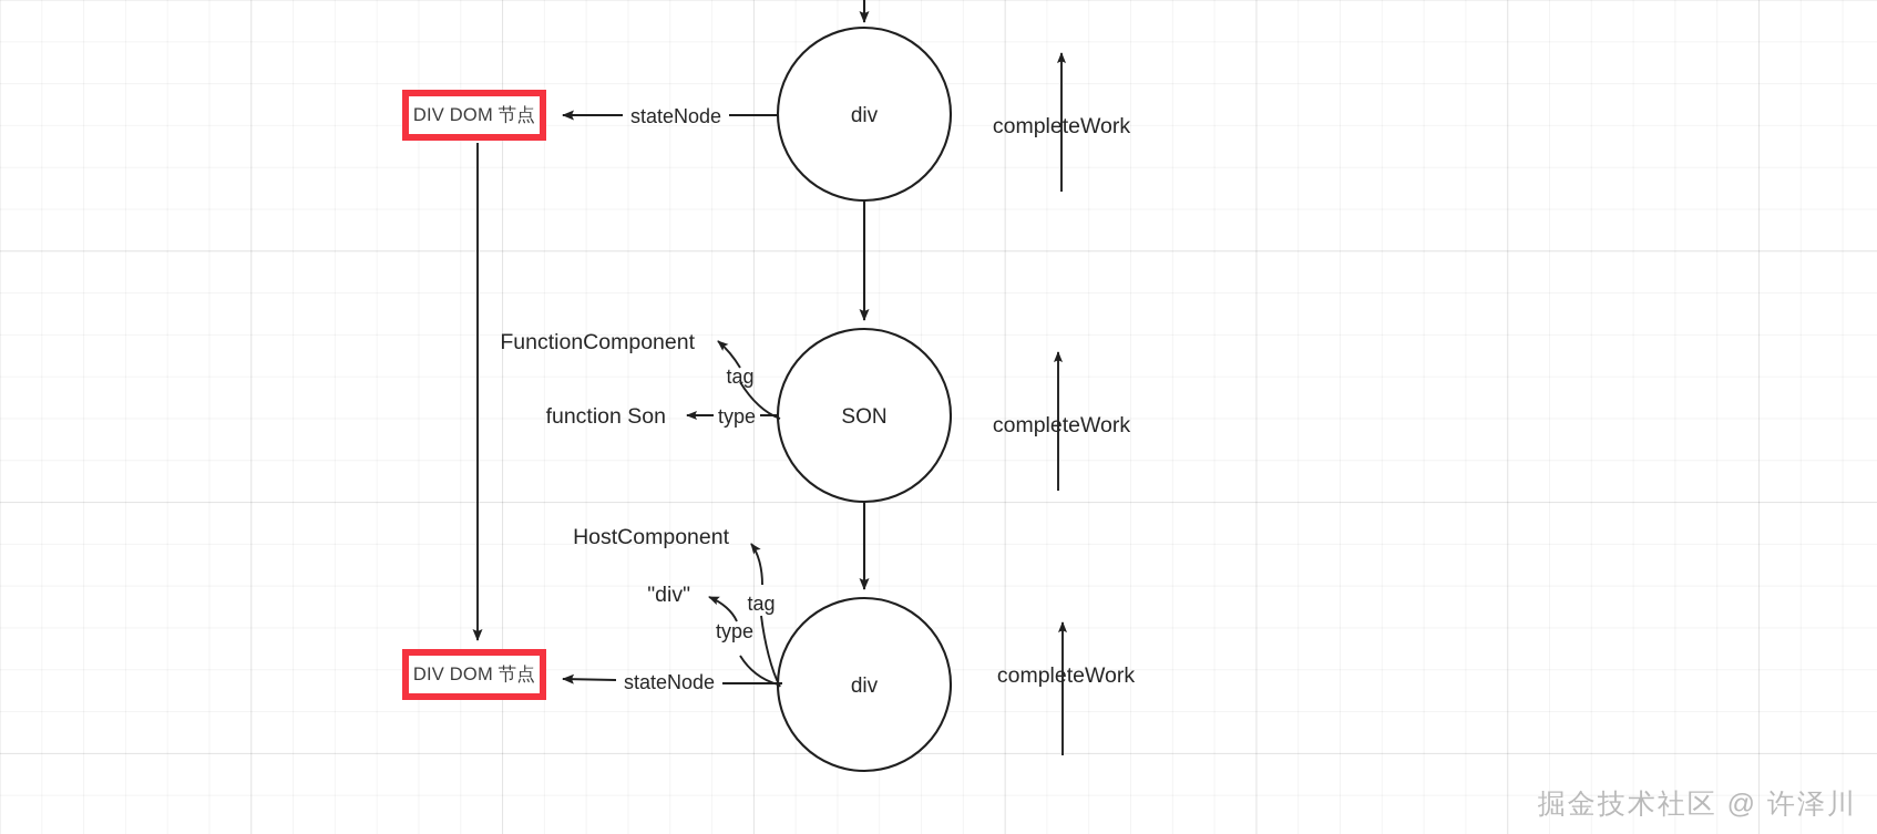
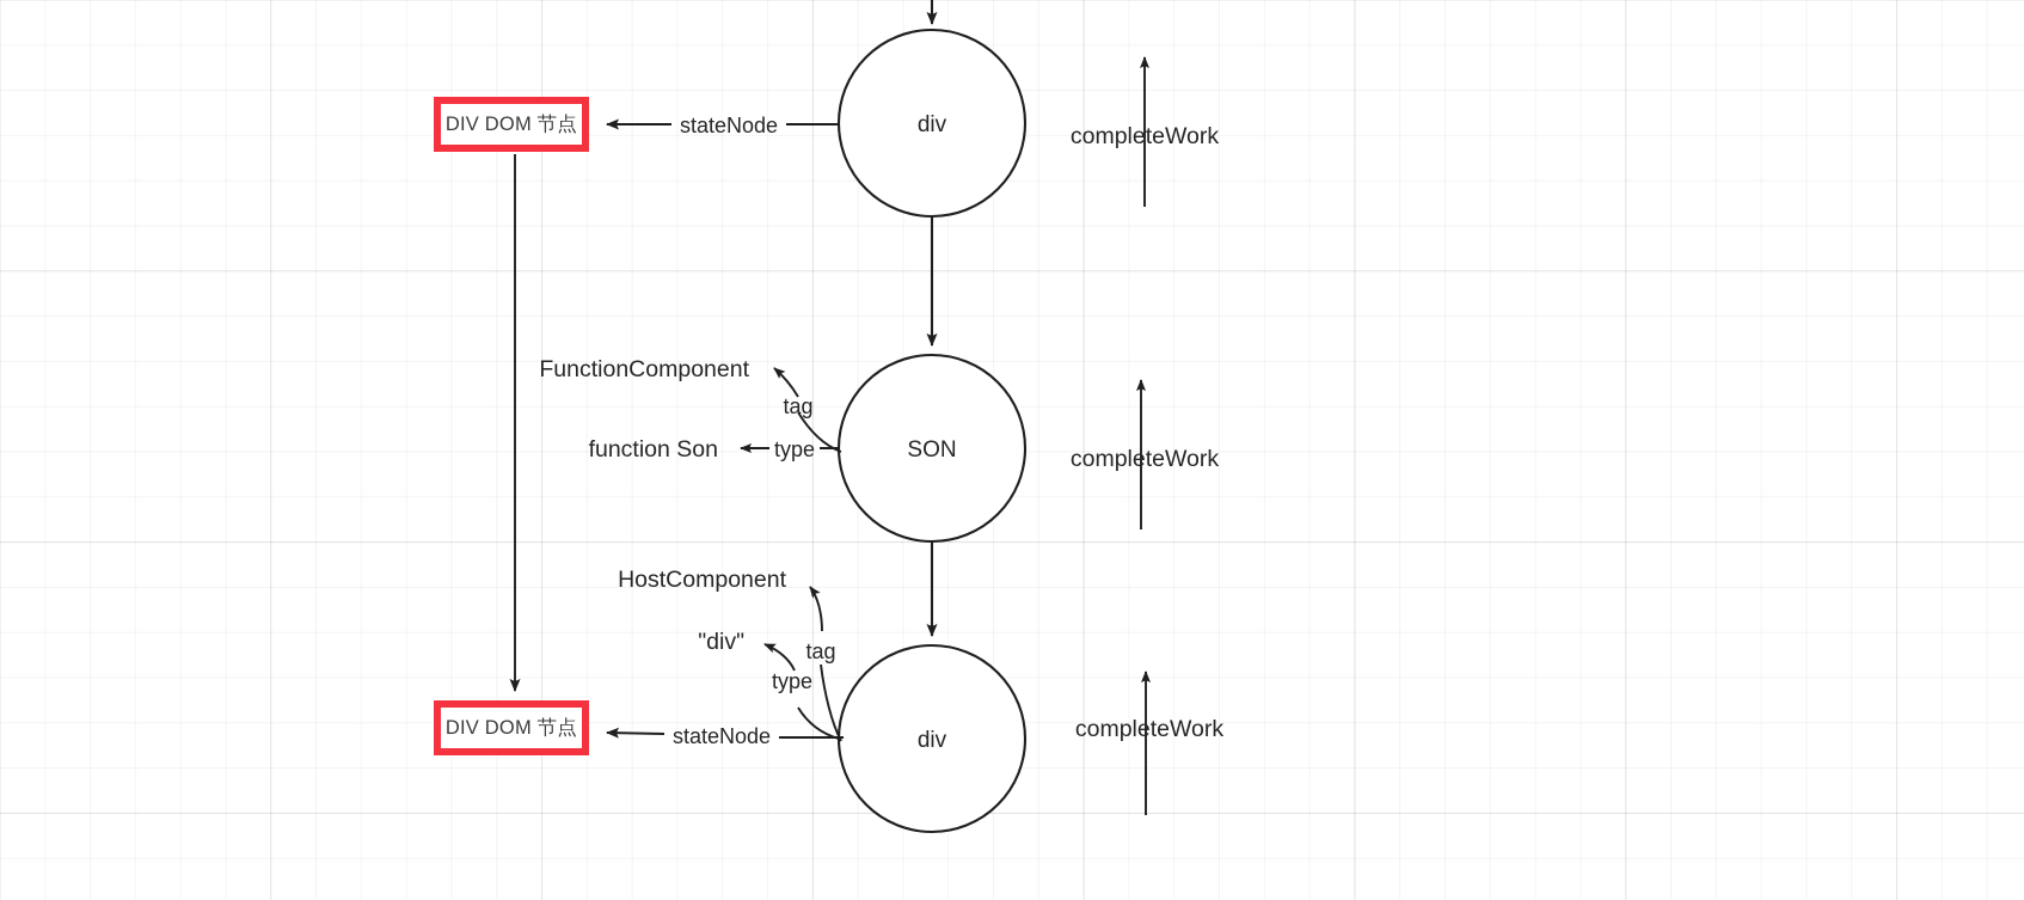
  div
  SON
  div
  stateNode
  tag
  FunctionComponent
  type
  function Son
  tag
  HostComponent
  type
  "div"
  stateNode
  completeWork
  completeWork
  completeWork
  DIV DOM 节点
  DIV DOM 节点
- 掘金技术社区 @ 许泽川
